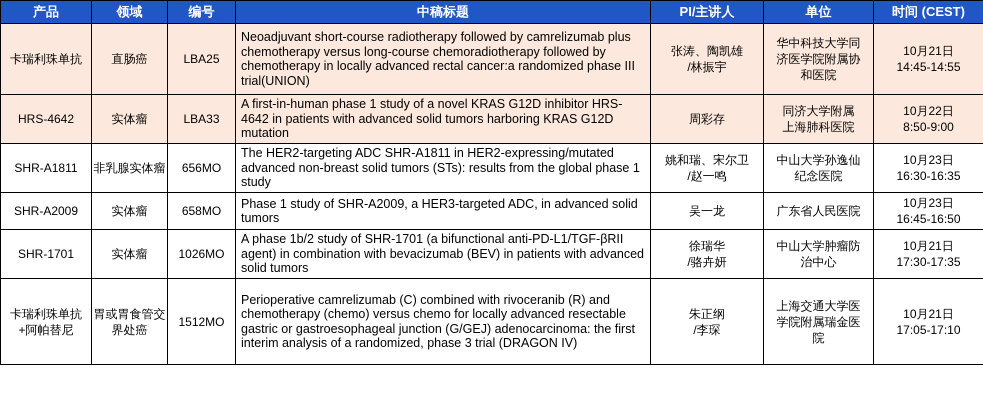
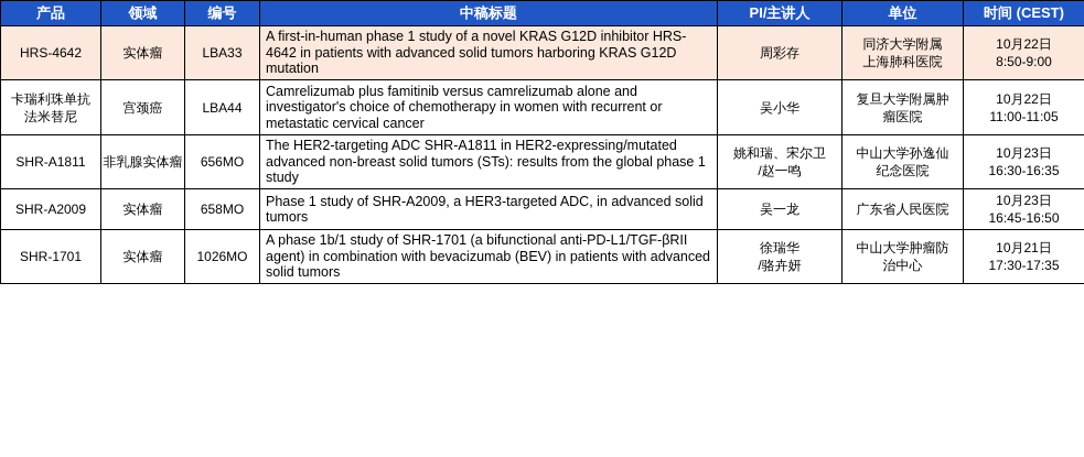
  产品	领域	编号	中稿标题	PI/主讲人	单位	时间 (CEST)
- 卡瑞利珠单抗	直肠癌	LBA25	Neoadjuvant short-course radiotherapy followed by camrelizumab plus chemotherapy versus long-course chemoradiotherapy followed by chemotherapy in locally advanced rectal cancer:a randomized phase III trial(UNION)	张涛、陶凯雄 /林振宇	华中科技大学同 济医学院附属协 和医院	10月21日 14:45-14:55
  HRS-4642	实体瘤	LBA33	A first-in-human phase 1 study of a novel KRAS G12D inhibitor HRS-4642 in patients with advanced solid tumors harboring KRAS G12D mutation	周彩存	同济大学附属 上海肺科医院	10月22日 8:50-9:00
+ 卡瑞利珠单抗 法米替尼	宫颈癌	LBA44	Camrelizumab plus famitinib versus camrelizumab alone and investigator's choice of chemotherapy in women with recurrent or metastatic cervical cancer	吴小华	复旦大学附属肿 瘤医院	10月22日 11:00-11:05
  SHR-A1811	非乳腺实体瘤	656MO	The HER2-targeting ADC SHR-A1811 in HER2-expressing/mutated advanced non-breast solid tumors (STs): results from the global phase 1 study	姚和瑞、宋尔卫 /赵一鸣	中山大学孙逸仙 纪念医院	10月23日 16:30-16:35
  SHR-A2009	实体瘤	658MO	Phase 1 study of SHR-A2009, a HER3-targeted ADC, in advanced solid tumors	吴一龙	广东省人民医院	10月23日 16:45-16:50
- SHR-1701	实体瘤	1026MO	A phase 1b/2 study of SHR-1701 (a bifunctional anti-PD-L1/TGF-βRII agent) in combination with bevacizumab (BEV) in patients with advanced solid tumors	徐瑞华 /骆卉妍	中山大学肿瘤防 治中心	10月21日 17:30-17:35
+ SHR-1701	实体瘤	1026MO	A phase 1b/1 study of SHR-1701 (a bifunctional anti-PD-L1/TGF-βRII agent) in combination with bevacizumab (BEV) in patients with advanced solid tumors	徐瑞华 /骆卉妍	中山大学肿瘤防 治中心	10月21日 17:30-17:35
- 卡瑞利珠单抗 +阿帕替尼	胃或胃食管交 界处癌	1512MO	Perioperative camrelizumab (C) combined with rivoceranib (R) and chemotherapy (chemo) versus chemo for locally advanced resectable gastric or gastroesophageal junction (G/GEJ) adenocarcinoma: the first interim analysis of a randomized, phase 3 trial (DRAGON IV)	朱正纲 /李琛	上海交通大学医 学院附属瑞金医 院	10月21日 17:05-17:10
